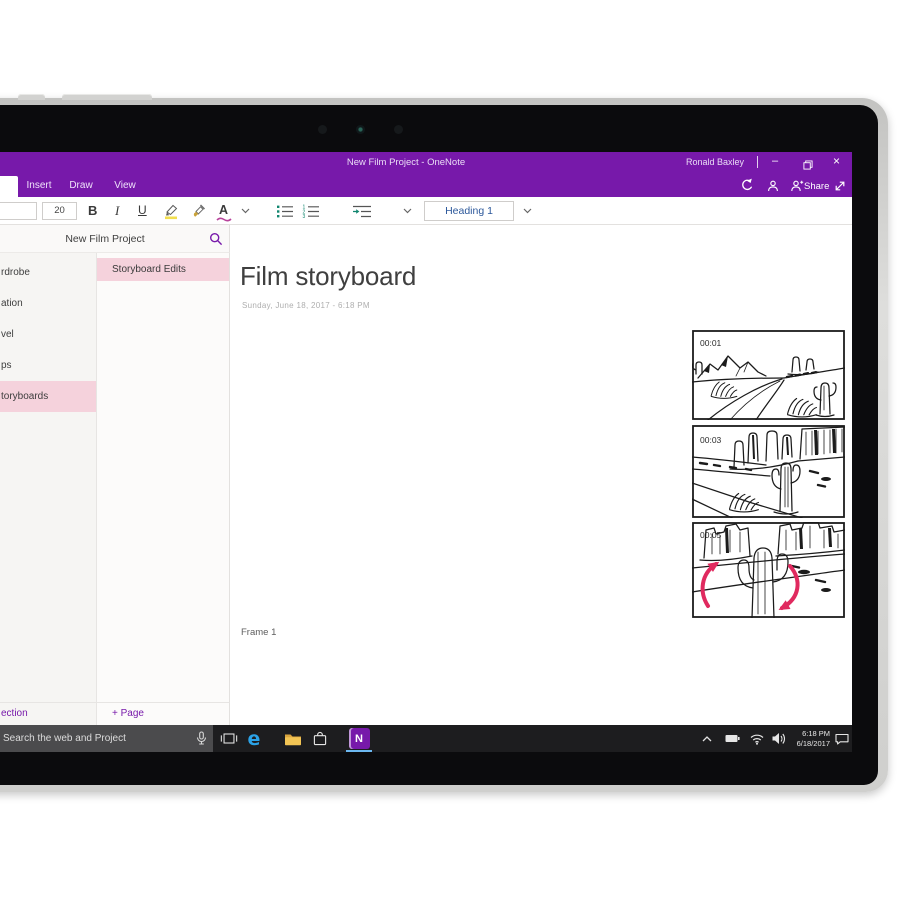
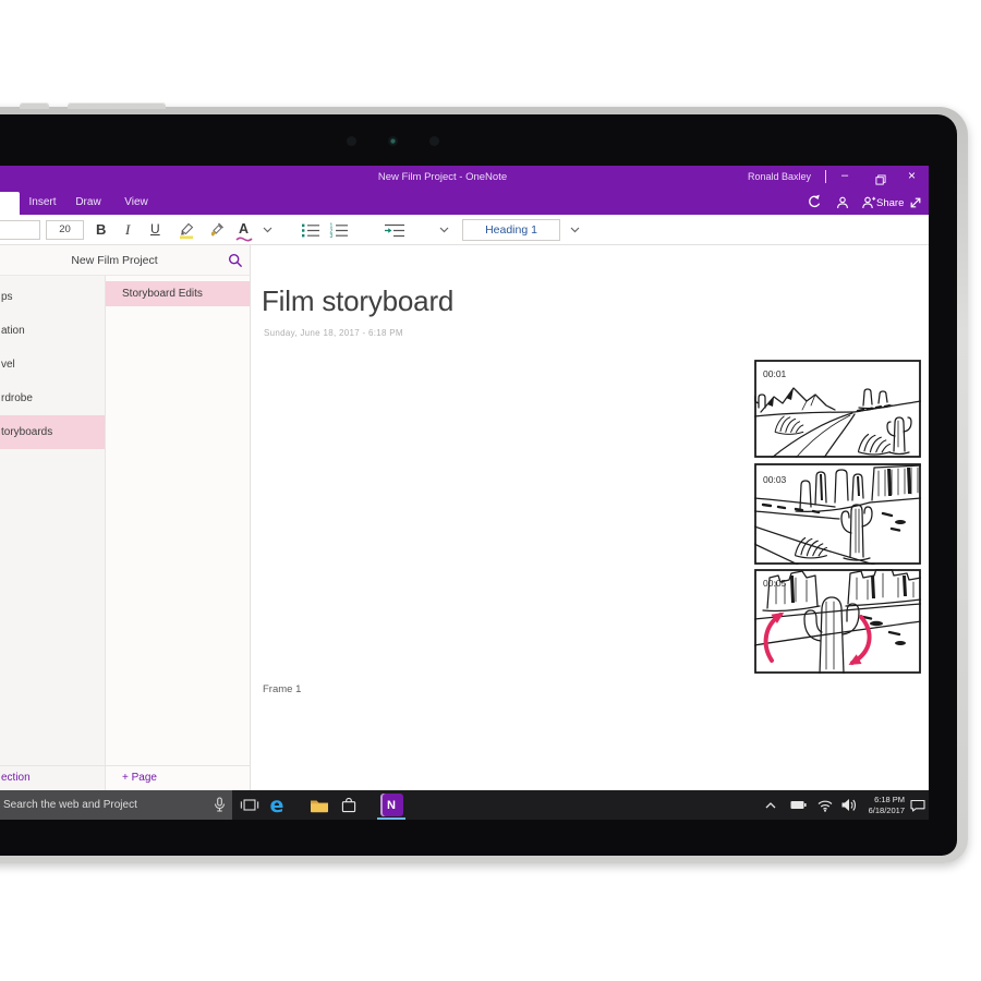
  New Film Project - OneNote
  Ronald Baxley
  –
  ×
  Insert
  Draw
  View
  Share
  20
  B
  I
  U
  A
  Heading 1
  New Film Project
- rdrobe
+ ps
  ation
  vel
- ps
+ rdrobe
  toryboards
  Storyboard Edits
  ection
  + Page
  Film storyboard
  Sunday, June 18, 2017 - 6:18 PM
  00:01
  00:03
  00:05
  Frame 1
  Search the web and Project
  e
  N
  6:18 PM
  6/18/2017
